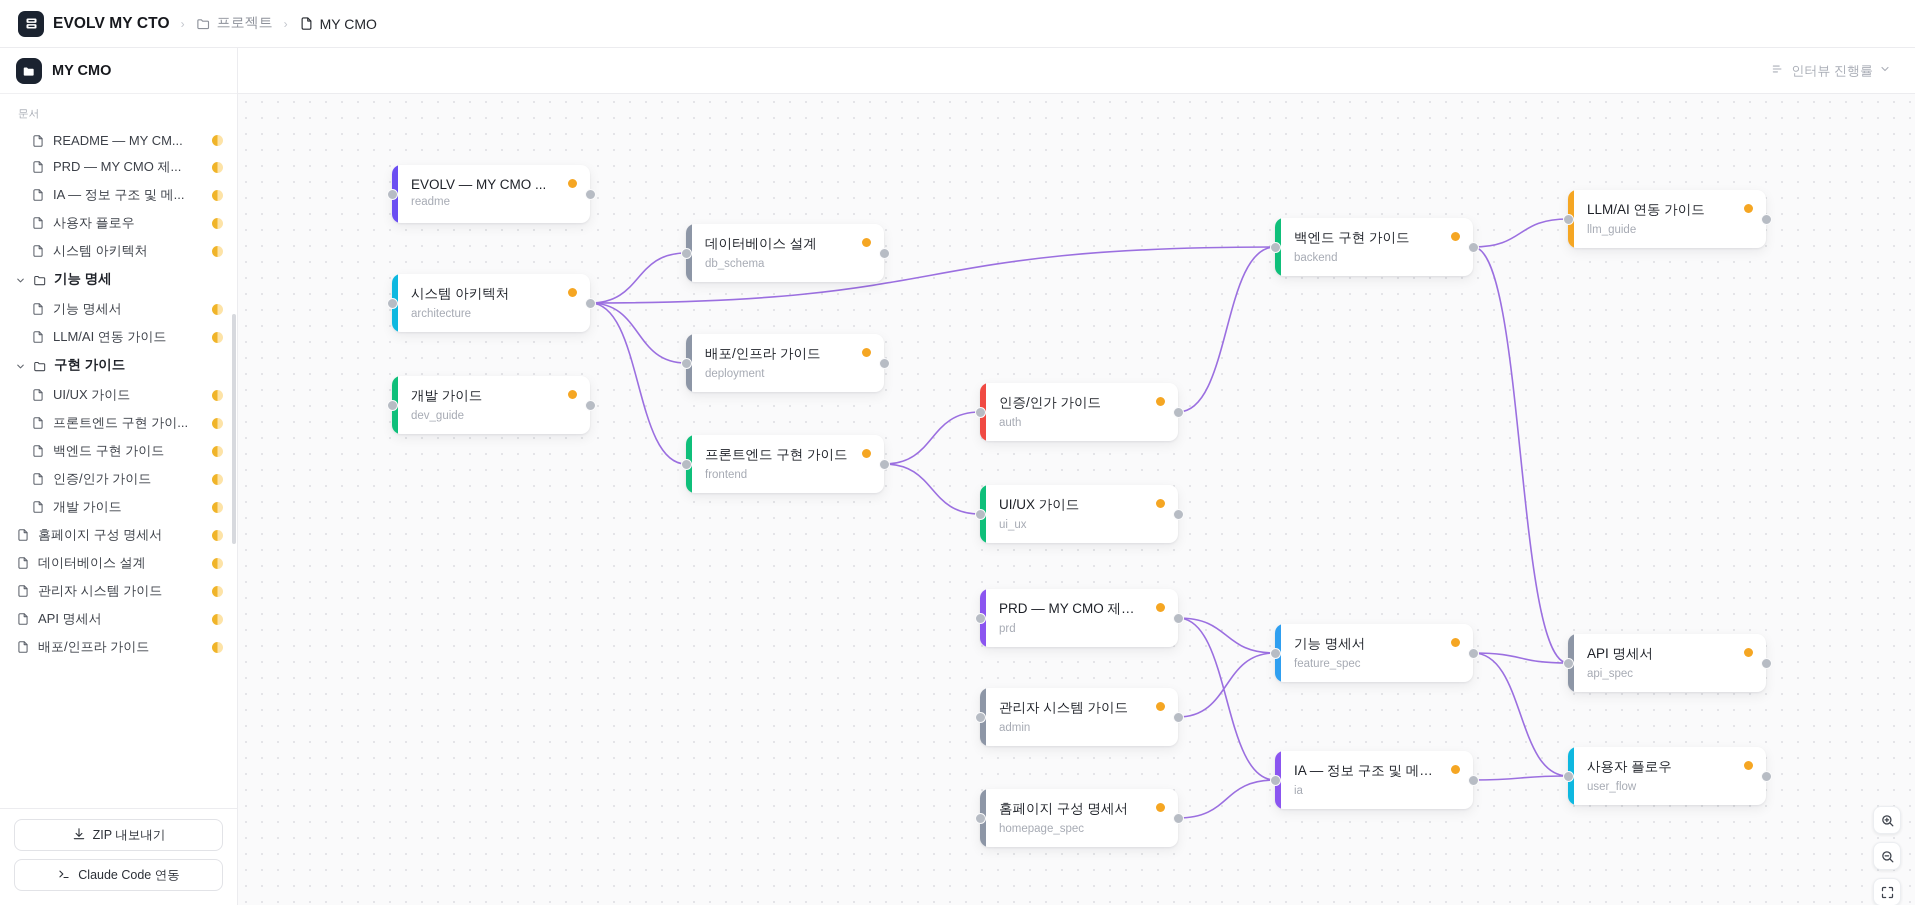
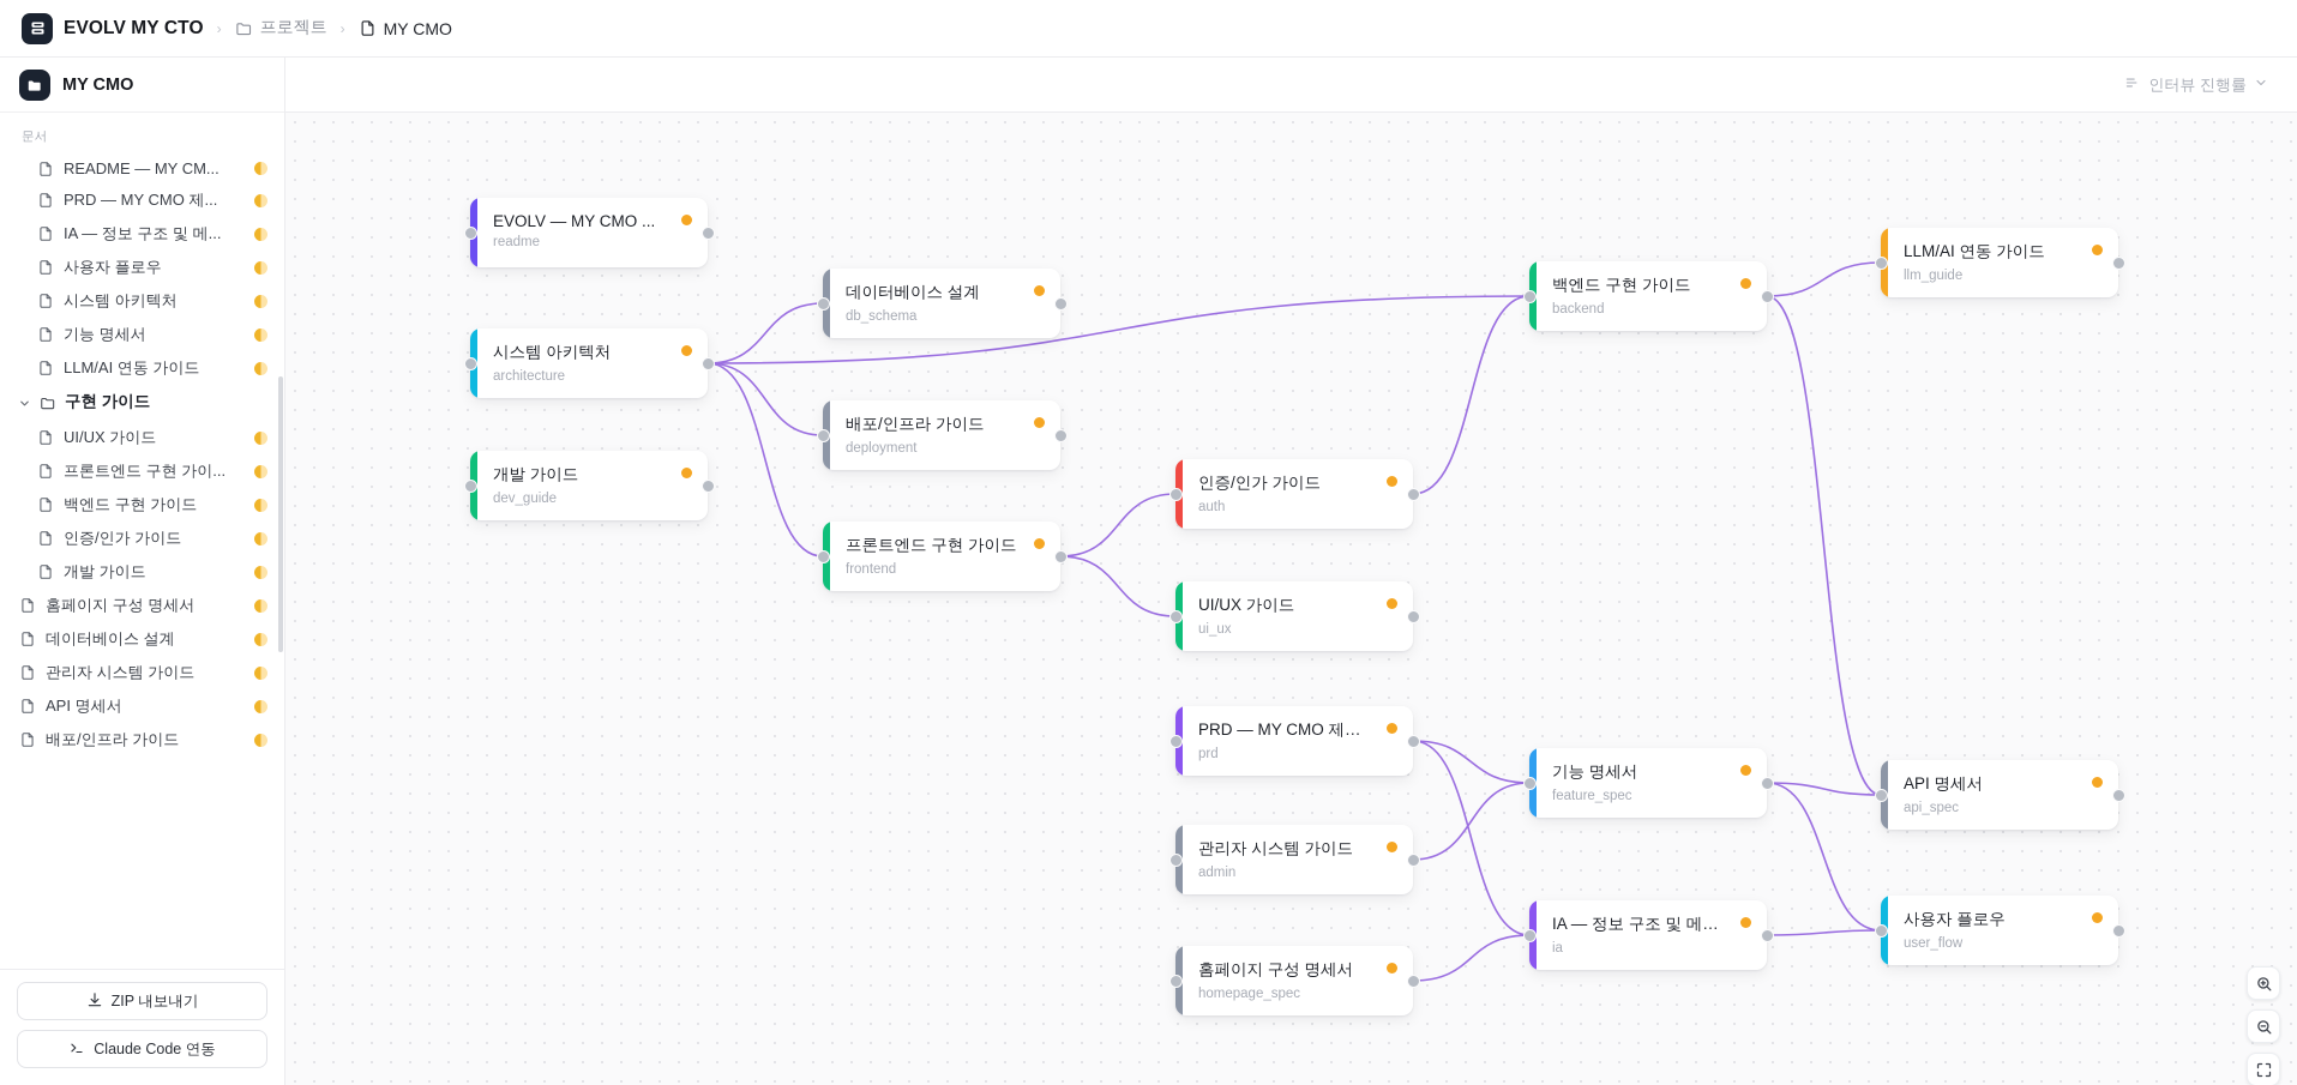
  EVOLV MY CTO
  ›
  프로젝트
  ›
  MY CMO
  MY CMO
  문서
  README — MY CM...
  PRD — MY CMO 제...
  IA — 정보 구조 및 메...
  사용자 플로우
  시스템 아키텍처
- 기능 명세
  기능 명세서
  LLM/AI 연동 가이드
  구현 가이드
  UI/UX 가이드
  프론트엔드 구현 가이...
  백엔드 구현 가이드
  인증/인가 가이드
  개발 가이드
  홈페이지 구성 명세서
  데이터베이스 설계
  관리자 시스템 가이드
  API 명세서
  배포/인프라 가이드
  ZIP 내보내기
  Claude Code 연동
  인터뷰 진행률
  EVOLV — MY CMO ...
  readme
  시스템 아키텍처
  architecture
  개발 가이드
  dev_guide
  데이터베이스 설계
  db_schema
  배포/인프라 가이드
  deployment
  프론트엔드 구현 가이드
  frontend
  인증/인가 가이드
  auth
  UI/UX 가이드
  ui_ux
  PRD — MY CMO 제품 ...
  prd
  관리자 시스템 가이드
  admin
  홈페이지 구성 명세서
  homepage_spec
  백엔드 구현 가이드
  backend
  기능 명세서
  feature_spec
  IA — 정보 구조 및 메뉴...
  ia
  LLM/AI 연동 가이드
  llm_guide
  API 명세서
  api_spec
  사용자 플로우
  user_flow
